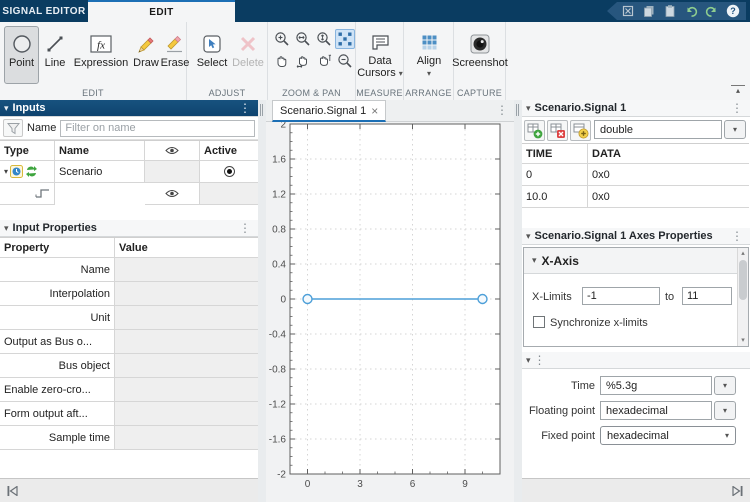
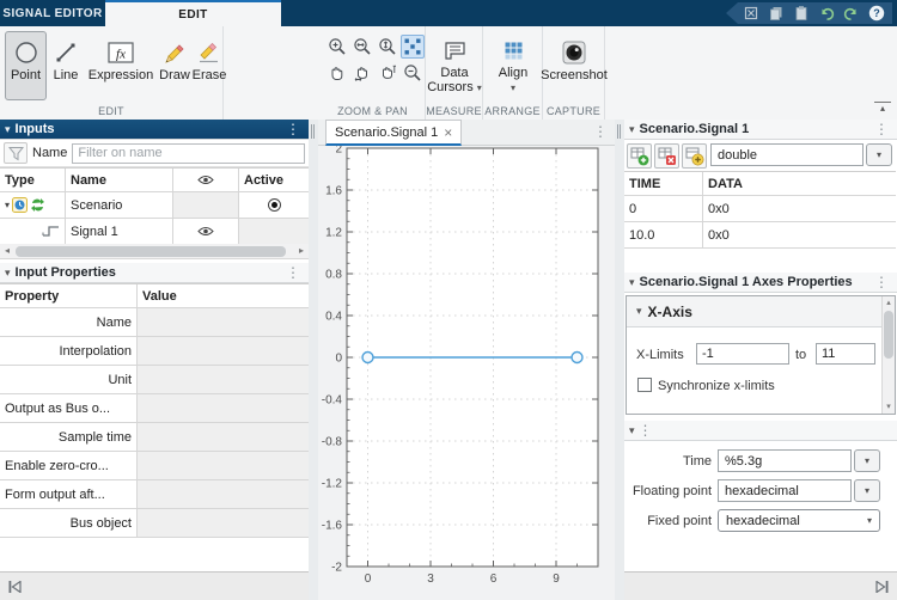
  SIGNAL EDITOR
  EDIT
  ?
  Point
  Line
  fx
  Expression
  Draw
  Erase
  EDIT
- Select
- Delete
- ADJUST
  ZOOM & PAN
  Data
  Cursors ▾
  MEASURE
  Align
  ▾
  ARRANGE
  Screenshot
  CAPTURE
  ▴
  ▾
  Inputs
  ⋮
  Name
  Filter on name
  Type
  Name
  Active
  ▾
  Scenario
+ Signal 1
+ ◂
+ ▸
  ▾
  Input Properties
  ⋮
  Property
  Value
  Name
  Interpolation
  Unit
  Output as Bus o...
- Bus object
+ Sample time
  Enable zero-cro...
  Form output aft...
- Sample time
+ Bus object
  Scenario.Signal 1
  ×
  ⋮
  0
  3
  6
  9
  -2
  -1.6
  -1.2
  -0.8
  -0.4
  0
  0.4
  0.8
  1.2
  1.6
  2
  ▾
  Scenario.Signal 1
  ⋮
  double
  ▾
  TIME
  DATA
  0
  0x0
  10.0
  0x0
  ▾
  Scenario.Signal 1 Axes Properties
  ⋮
  ▾
  X-Axis
  X-Limits
  -1
  to
  11
  Synchronize x-limits
  ▾
  ⋮
  Time
  %5.3g
  ▾
  Floating point
  hexadecimal
  ▾
  Fixed point
  hexadecimal
  ▾
